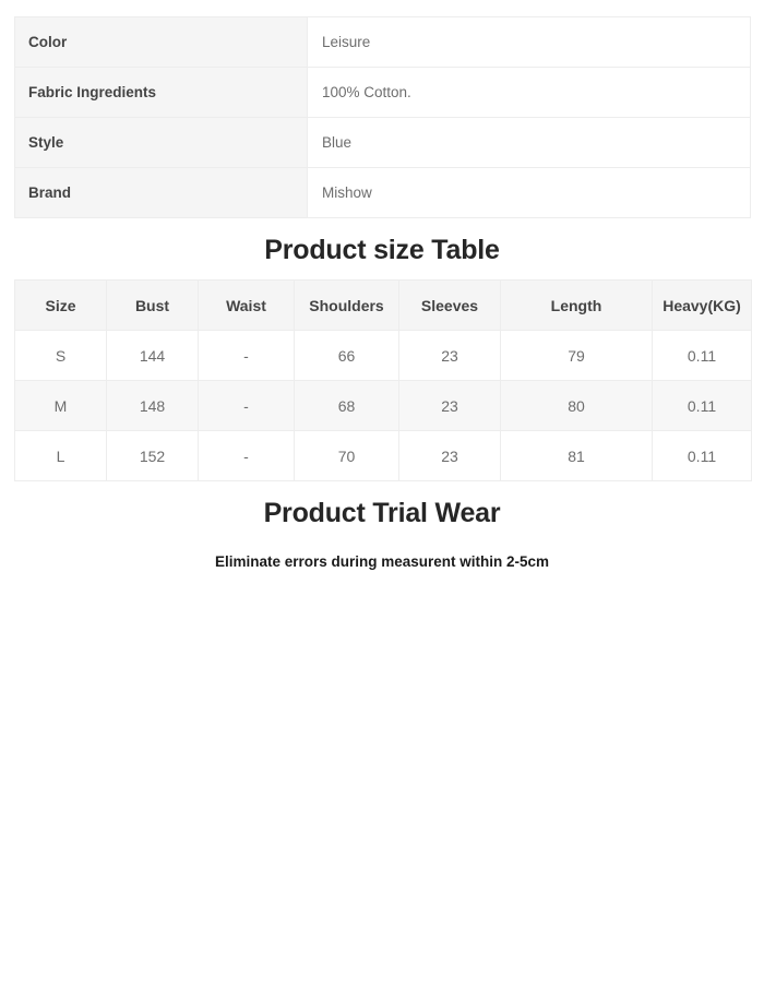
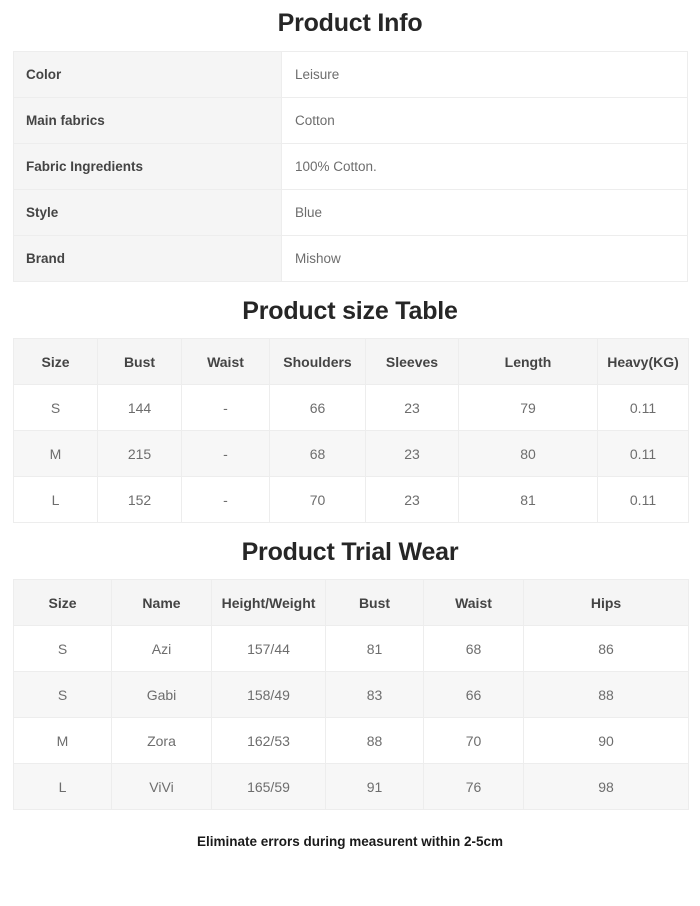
+ Product Info
  Color	Leisure
+ Main fabrics	Cotton
  Fabric Ingredients	100% Cotton.
  Style	Blue
  Brand	Mishow
  Product size Table
  Size	Bust	Waist	Shoulders	Sleeves	Length	Heavy(KG)
  S	144	-	66	23	79	0.11
- M	148	-	68	23	80	0.11
+ M	215	-	68	23	80	0.11
  L	152	-	70	23	81	0.11
  Product Trial Wear
+ Size	Name	Height/Weight	Bust	Waist	Hips
+ S	Azi	157/44	81	68	86
+ S	Gabi	158/49	83	66	88
+ M	Zora	162/53	88	70	90
+ L	ViVi	165/59	91	76	98
  Eliminate errors during measurent within 2-5cm
